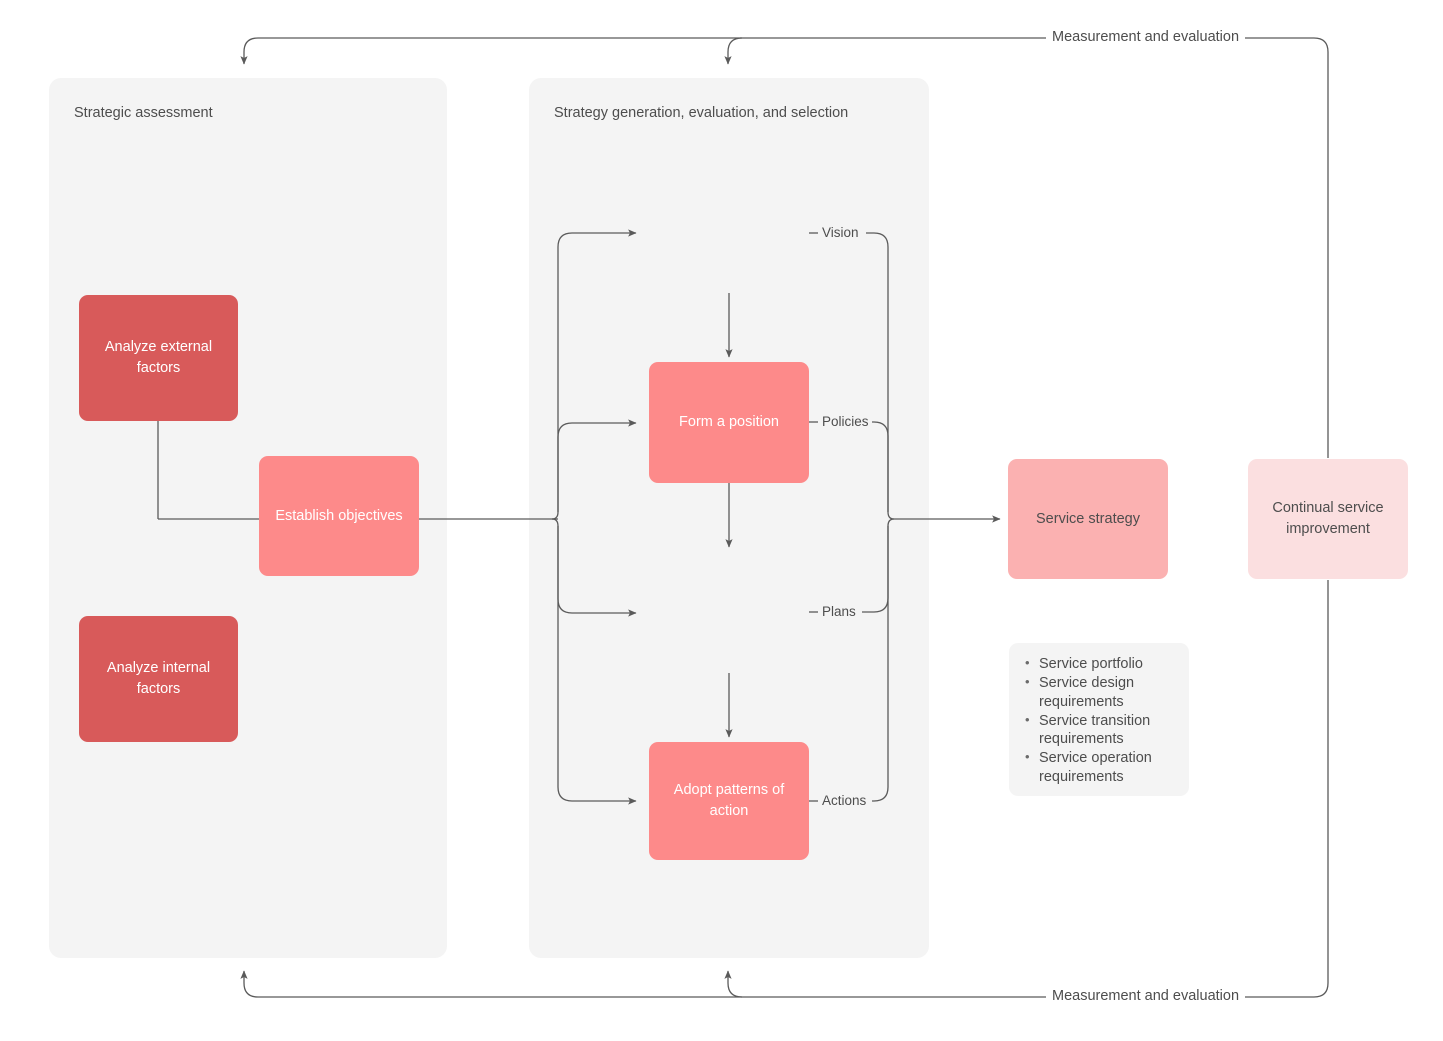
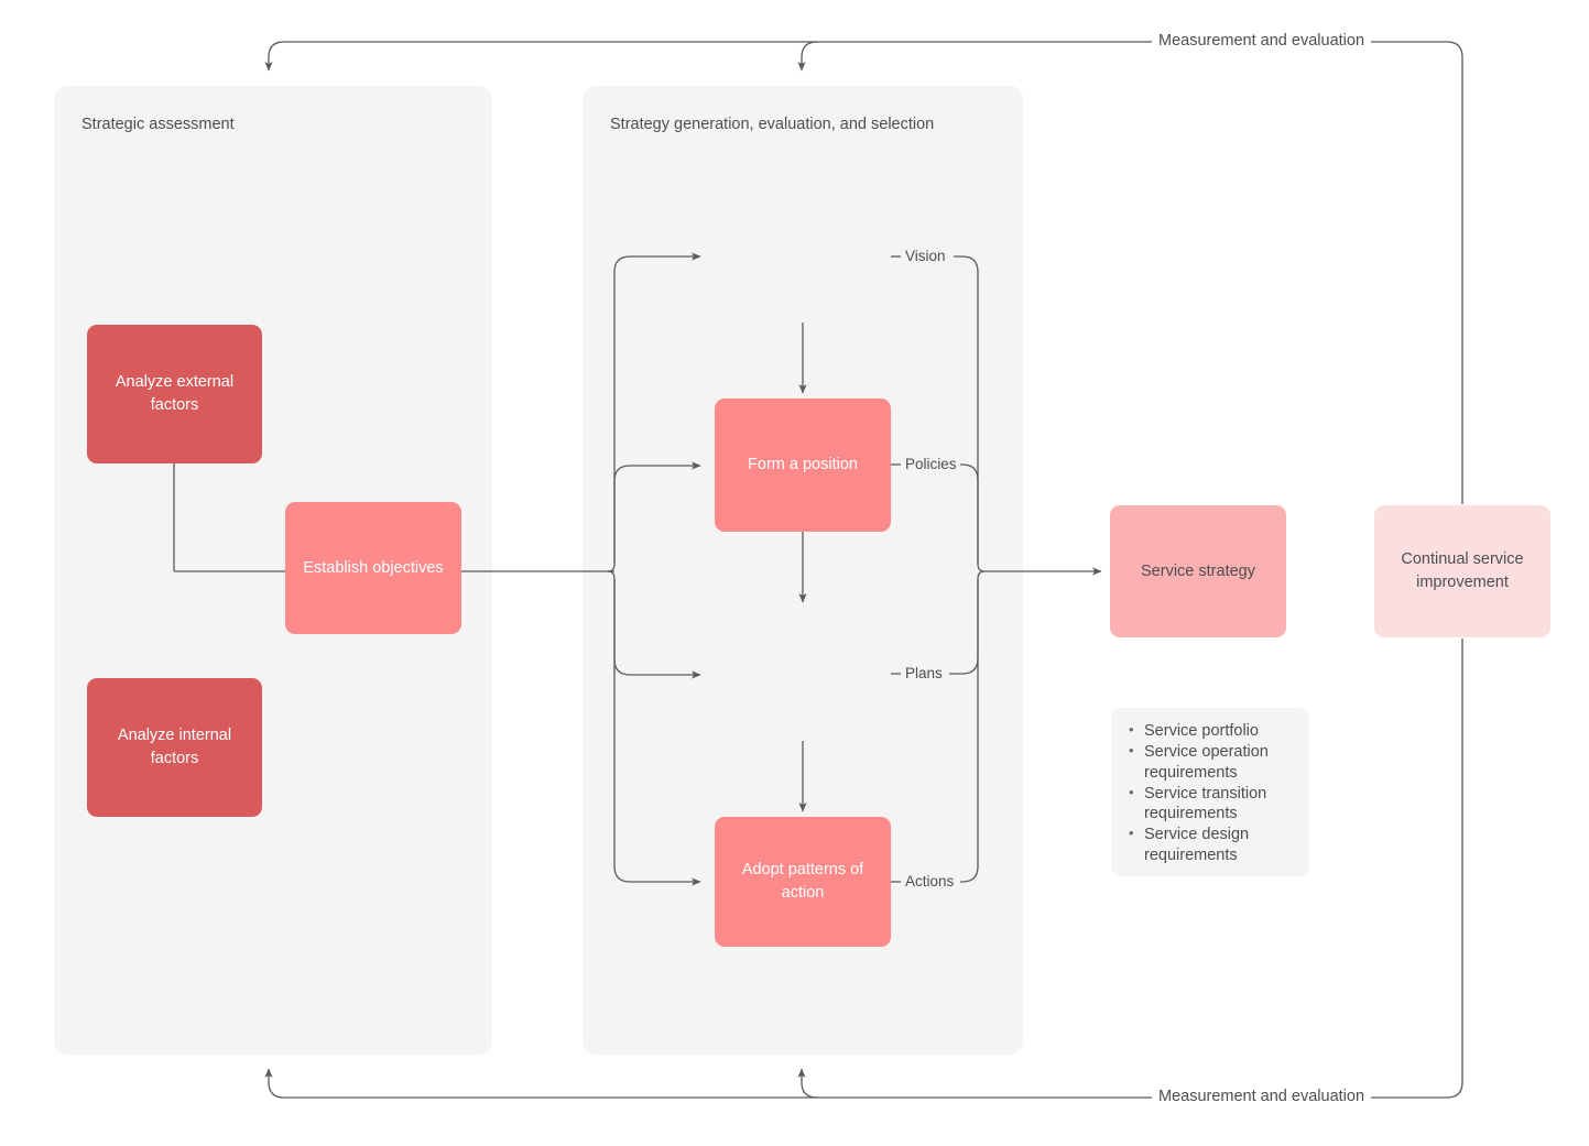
  Strategic assessment
  Strategy generation, evaluation, and selection
  Analyze external factors
  Analyze internal factors
  Establish objectives
  Form a position
  Adopt patterns of action
  Service strategy
  Continual service improvement
  Service portfolio
- Service design requirements
+ Service operation requirements
  Service transition requirements
- Service operation requirements
+ Service design requirements
  Vision
  Policies
  Plans
  Actions
  Measurement and evaluation
  Measurement and evaluation
